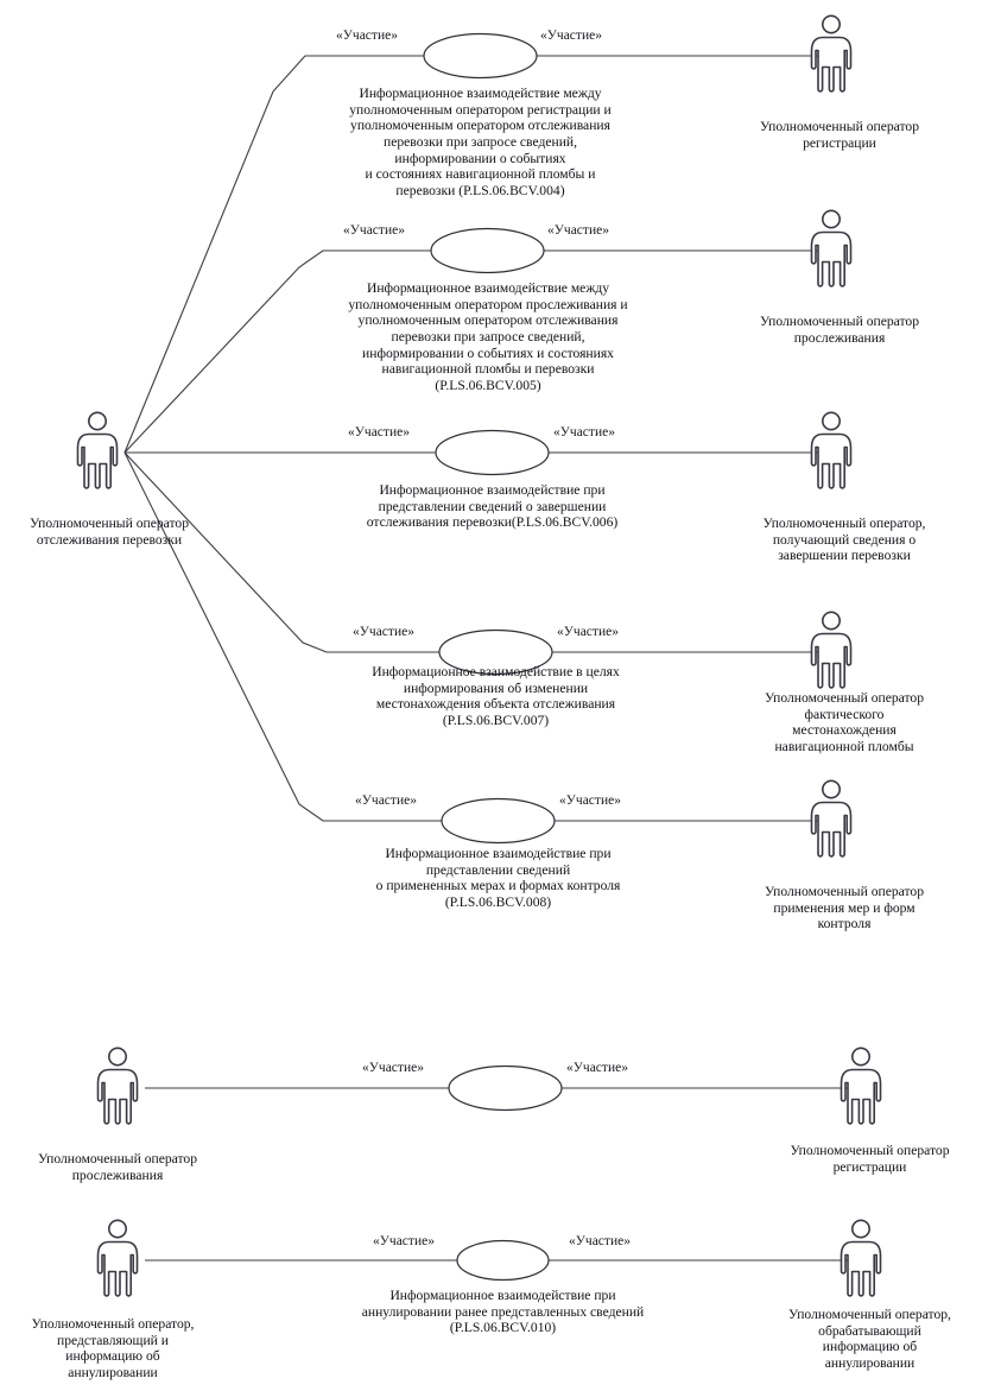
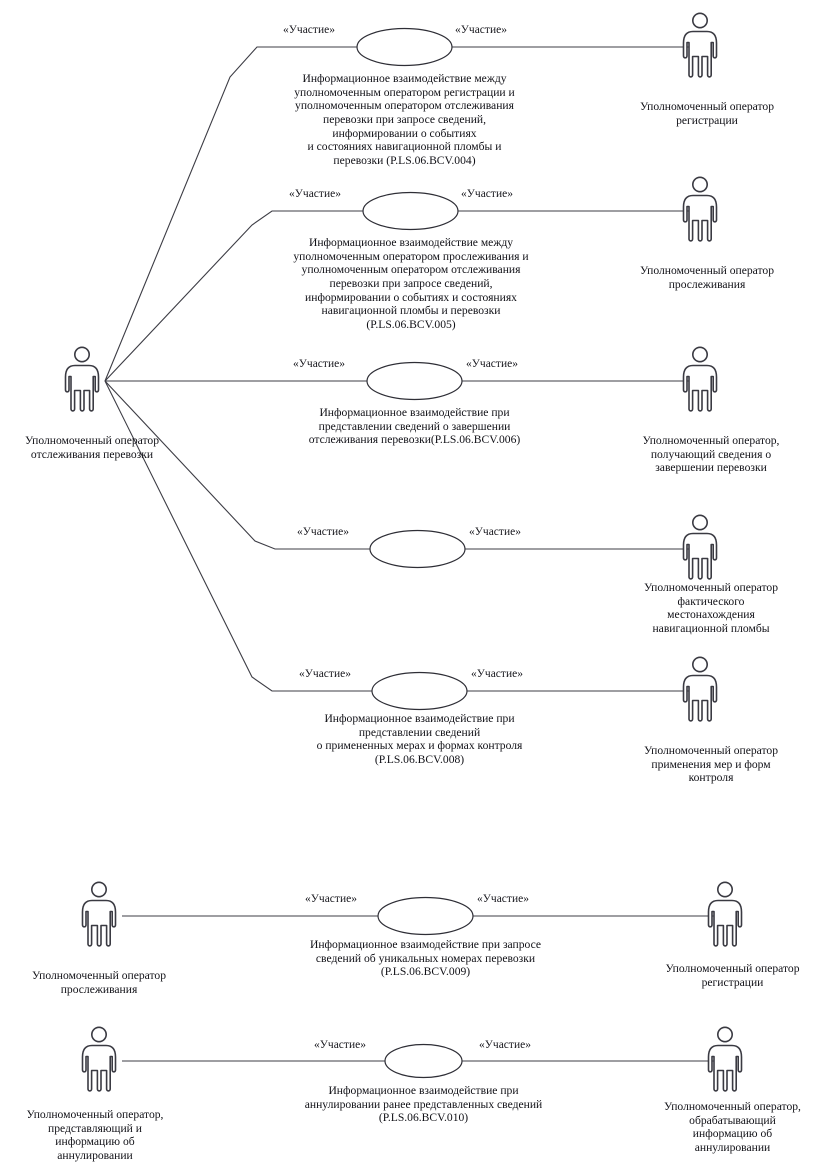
  «Участие»
  «Участие»
  «Участие»
  «Участие»
  «Участие»
  «Участие»
  «Участие»
  «Участие»
  «Участие»
  «Участие»
  «Участие»
  «Участие»
  «Участие»
  «Участие»
  Информационное взаимодействие между
  уполномоченным оператором регистрации и
  уполномоченным оператором отслеживания
  перевозки при запросе сведений,
  информировании о событиях
  и состояниях навигационной пломбы и
  перевозки (P.LS.06.BCV.004)
  Информационное взаимодействие между
  уполномоченным оператором прослеживания и
  уполномоченным оператором отслеживания
  перевозки при запросе сведений,
  информировании о событиях и состояниях
  навигационной пломбы и перевозки
  (P.LS.06.BCV.005)
  Информационное взаимодействие при
  представлении сведений о завершении
  отслеживания перевозки(P.LS.06.BCV.006)
- Информационное взаимодействие в целях
- информирования об изменении
- местонахождения объекта отслеживания
- (P.LS.06.BCV.007)
  Информационное взаимодействие при
  представлении сведений
  о примененных мерах и формах контроля
  (P.LS.06.BCV.008)
+ Информационное взаимодействие при запросе
+ сведений об уникальных номерах перевозки
+ (P.LS.06.BCV.009)
  Информационное взаимодействие при
  аннулировании ранее представленных сведений
  (P.LS.06.BCV.010)
  Уполномоченный оператор
  отслеживания перевозки
  Уполномоченный оператор
  регистрации
  Уполномоченный оператор
  прослеживания
  Уполномоченный оператор,
  получающий сведения о
  завершении перевозки
  Уполномоченный оператор
  фактического
  местонахождения
  навигационной пломбы
  Уполномоченный оператор
  применения мер и форм
  контроля
  Уполномоченный оператор
  прослеживания
  Уполномоченный оператор
  регистрации
  Уполномоченный оператор,
  представляющий и
  информацию об
  аннулировании
  Уполномоченный оператор,
  обрабатывающий
  информацию об
  аннулировании
